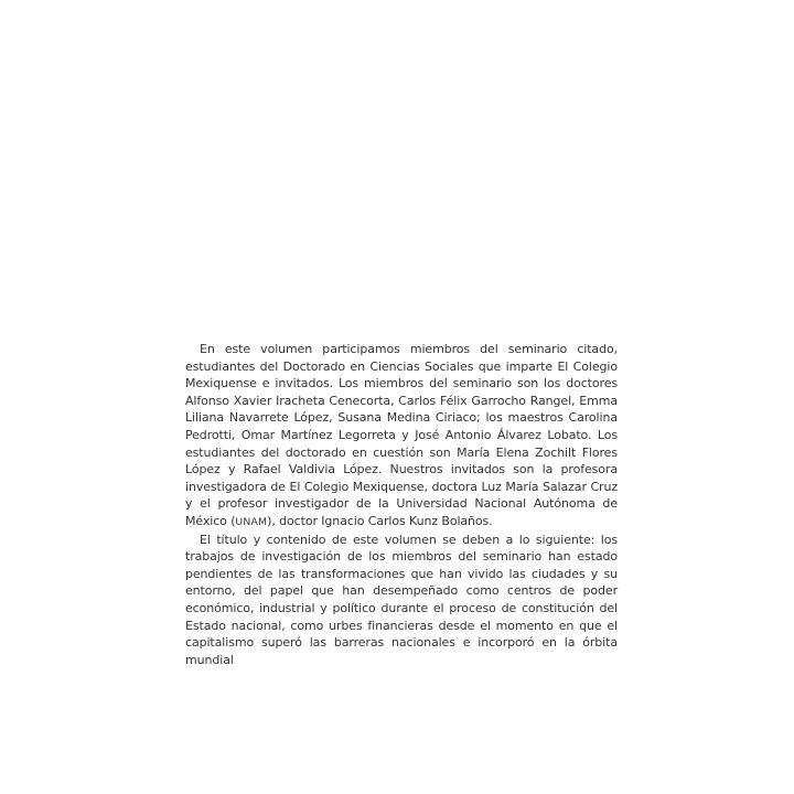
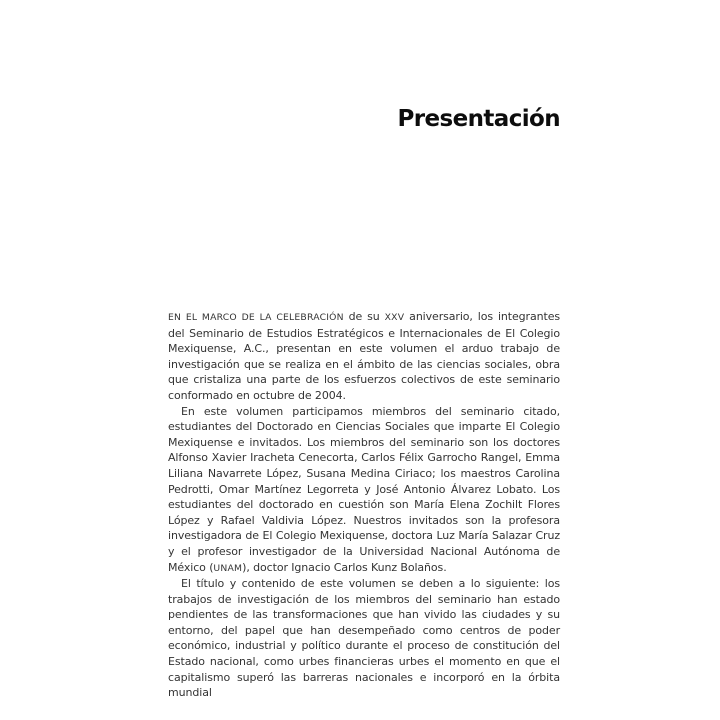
+ Presentación
+ EN EL MARCO DE LA CELEBRACIÓN de su XXV aniversario, los integrantes del Seminario de Estudios Estratégicos e Internacionales de El Colegio Mexiquense, A.C., presentan en este volumen el arduo trabajo de investigación que se realiza en el ámbito de las ciencias sociales, obra que cristaliza una parte de los esfuerzos colectivos de este seminario conformado en octubre de 2004.
  En este volumen participamos miembros del seminario citado, estudiantes del Doctorado en Ciencias Sociales que imparte El Colegio Mexiquense e invitados. Los miembros del seminario son los doctores Alfonso Xavier Iracheta Cenecorta, Carlos Félix Garrocho Rangel, Emma Liliana Navarrete López, Susana Medina Ciriaco; los maestros Carolina Pedrotti, Omar Martínez Legorreta y José Antonio Álvarez Lobato. Los estudiantes del doctorado en cuestión son María Elena Zochilt Flores López y Rafael Valdivia López. Nuestros invitados son la profesora investigadora de El Colegio Mexiquense, doctora Luz María Salazar Cruz y el profesor investigador de la Universidad Nacional Autónoma de México (UNAM), doctor Ignacio Carlos Kunz Bolaños.
- El título y contenido de este volumen se deben a lo siguiente: los trabajos de investigación de los miembros del seminario han estado pendientes de las transformaciones que han vivido las ciudades y su entorno, del papel que han desempeñado como centros de poder económico, industrial y político durante el proceso de constitución del Estado nacional, como urbes financieras desde el momento en que el capitalismo superó las barreras nacionales e incorporó en la órbita mundial
+ El título y contenido de este volumen se deben a lo siguiente: los trabajos de investigación de los miembros del seminario han estado pendientes de las transformaciones que han vivido las ciudades y su entorno, del papel que han desempeñado como centros de poder económico, industrial y político durante el proceso de constitución del Estado nacional, como urbes financieras urbes el momento en que el capitalismo superó las barreras nacionales e incorporó en la órbita mundial
